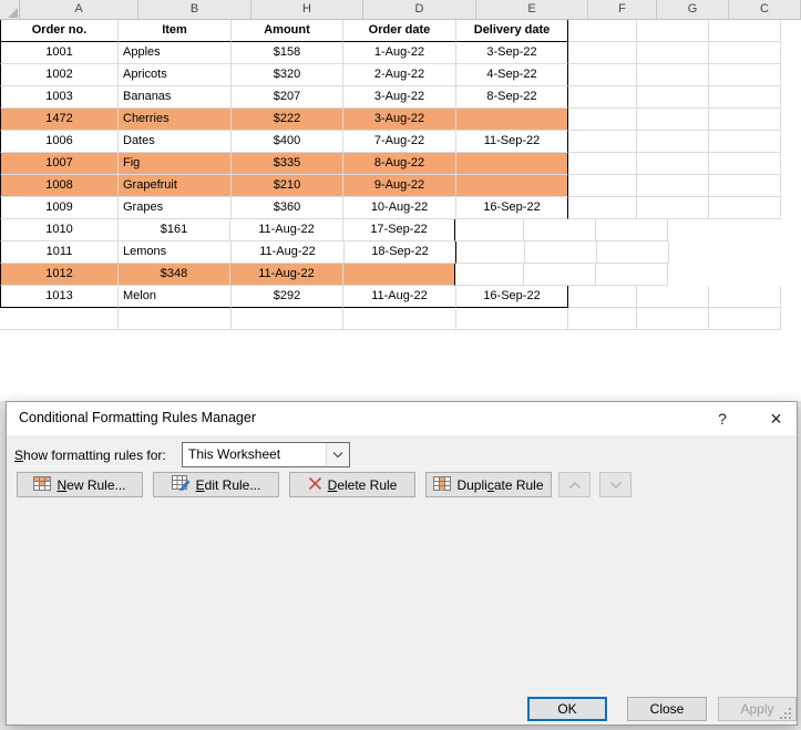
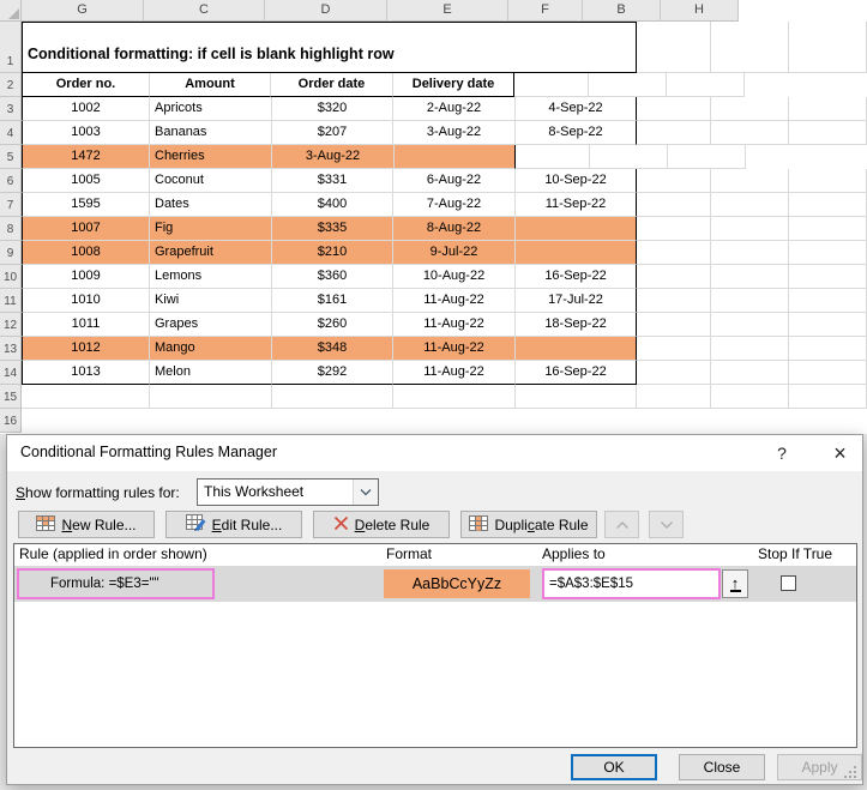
- A
- B
+ G
- H
+ C
  D
  E
  F
- G
+ B
- C
+ H
+ 1
+ 2
+ 3
+ 4
+ 5
+ 6
+ 7
+ 8
+ 9
+ 10
+ 11
+ 12
+ 13
+ 14
+ 15
+ 16
+ Conditional formatting: if cell is blank highlight row
  Order no.
- Item
  Amount
  Order date
  Delivery date
- 1001
- Apples
- $158
- 1-Aug-22
- 3-Sep-22
  1002
  Apricots
  $320
  2-Aug-22
  4-Sep-22
  1003
  Bananas
  $207
  3-Aug-22
  8-Sep-22
  1472
  Cherries
- $222
  3-Aug-22
+ 1005
+ Coconut
+ $331
+ 6-Aug-22
+ 10-Sep-22
- 1006
+ 1595
  Dates
  $400
  7-Aug-22
  11-Sep-22
  1007
  Fig
  $335
  8-Aug-22
  1008
  Grapefruit
  $210
- 9-Aug-22
+ 9-Jul-22
  1009
- Grapes
+ Lemons
  $360
  10-Aug-22
  16-Sep-22
  1010
+ Kiwi
  $161
  11-Aug-22
- 17-Sep-22
+ 17-Jul-22
  1011
- Lemons
+ Grapes
+ $260
  11-Aug-22
  18-Sep-22
  1012
+ Mango
  $348
  11-Aug-22
  1013
  Melon
  $292
  11-Aug-22
  16-Sep-22
  Conditional Formatting Rules Manager
  ?
  ×
  Show formatting rules for:
  This Worksheet
  New Rule...
  Edit Rule...
  Delete Rule
  Duplicate Rule
+ Rule (applied in order shown)
+ Format
+ Applies to
+ Stop If True
+ Formula: =$E3=""
+ AaBbCcYyZz
+ =$A$3:$E$15
+ ↑
  OK
  Close
  Apply
